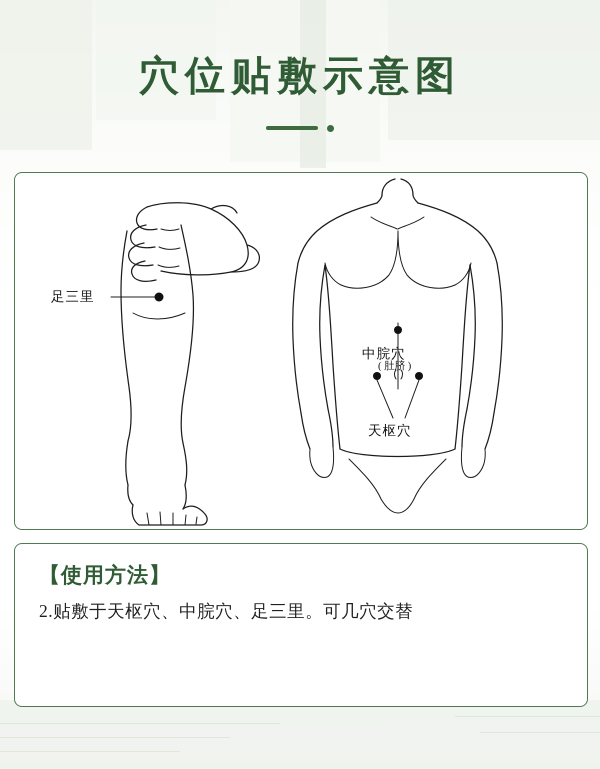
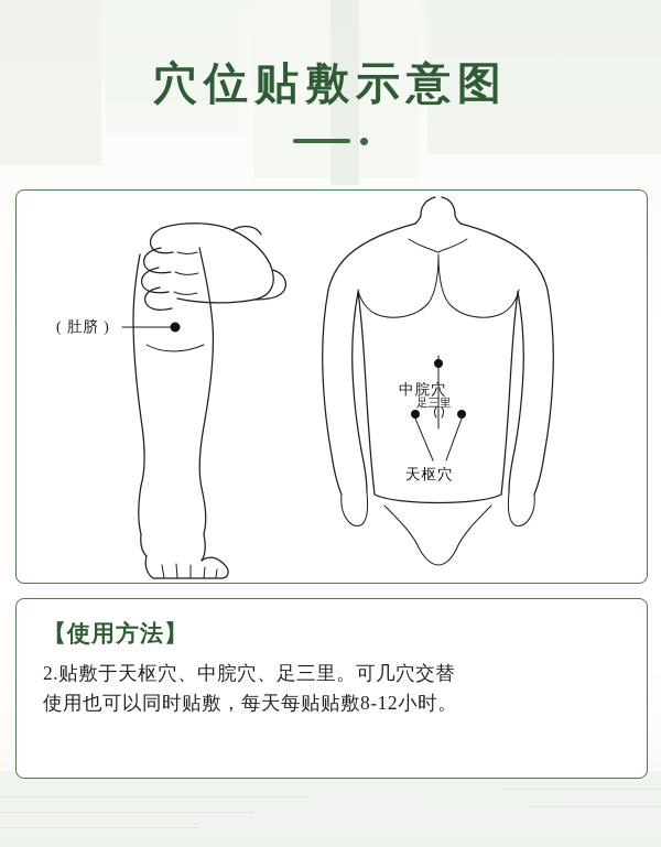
  穴位贴敷示意图
- 足三里
+ ( 肚脐 )
  中脘穴
- ( 肚脐 )
+ 足三里
  天枢穴
  【使用方法】
  2.贴敷于天枢穴、中脘穴、足三里。可几穴交替
+ 使用也可以同时贴敷，每天每贴贴敷8-12小时。
